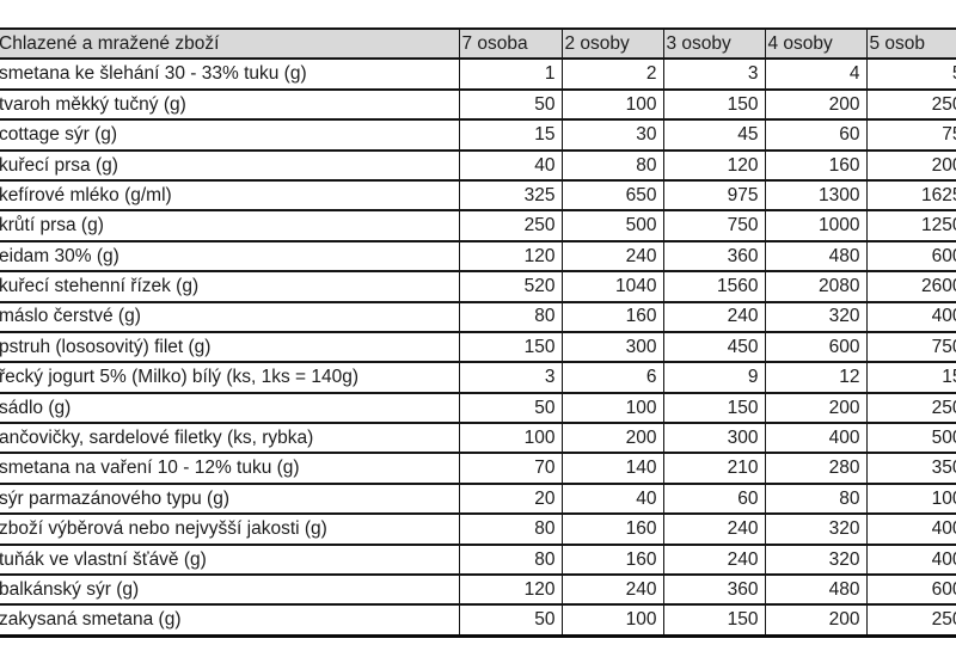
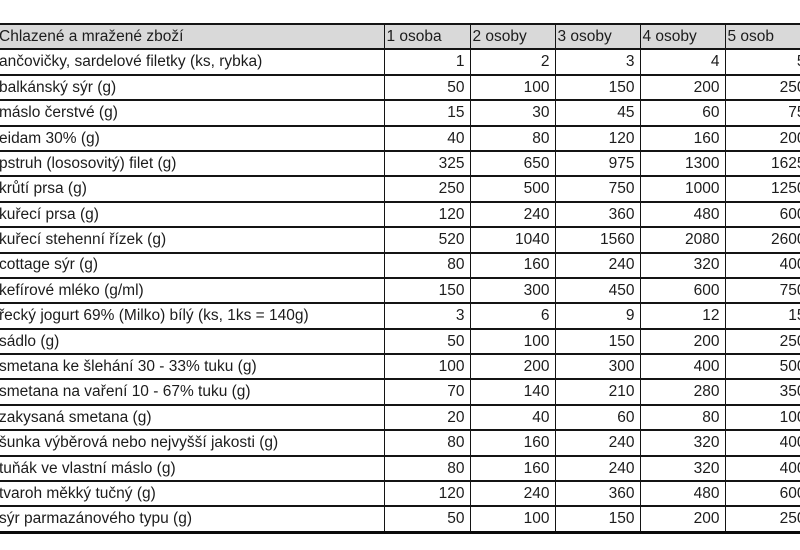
- Chlazené a mražené zboží	7 osoba	2 osoby	3 osoby	4 osoby	5 osob
+ Chlazené a mražené zboží	1 osoba	2 osoby	3 osoby	4 osoby	5 osob
- smetana ke šlehání 30 - 33% tuku (g)	1	2	3	4
+ ančovičky, sardelové filetky (ks, rybka)	1	2	3	4
- tvaroh měkký tučný (g)	50	100	150	200	25
+ balkánský sýr (g)	50	100	150	200	25
- cottage sýr (g)	15	30	45	60	7
+ máslo čerstvé (g)	15	30	45	60	7
- kuřecí prsa (g)	40	80	120	160	20
+ eidam 30% (g)	40	80	120	160	20
- kefírové mléko (g/ml)	325	650	975	1300	162
+ pstruh (lososovitý) filet (g)	325	650	975	1300	162
  krůtí prsa (g)	250	500	750	1000	125
- eidam 30% (g)	120	240	360	480	60
+ kuřecí prsa (g)	120	240	360	480	60
  kuřecí stehenní řízek (g)	520	1040	1560	2080	260
- máslo čerstvé (g)	80	160	240	320	40
+ cottage sýr (g)	80	160	240	320	40
- pstruh (lososovitý) filet (g)	150	300	450	600	75
+ kefírové mléko (g/ml)	150	300	450	600	75
- řecký jogurt 5% (Milko) bílý (ks, 1ks = 140g)	3	6	9	12	1
+ řecký jogurt 69% (Milko) bílý (ks, 1ks = 140g)	3	6	9	12	1
  sádlo (g)	50	100	150	200	25
- ančovičky, sardelové filetky (ks, rybka)	100	200	300	400	50
+ smetana ke šlehání 30 - 33% tuku (g)	100	200	300	400	50
- smetana na vaření 10 - 12% tuku (g)	70	140	210	280	35
+ smetana na vaření 10 - 67% tuku (g)	70	140	210	280	35
- sýr parmazánového typu (g)	20	40	60	80	10
+ zakysaná smetana (g)	20	40	60	80	10
- zboží výběrová nebo nejvyšší jakosti (g)	80	160	240	320	40
+ šunka výběrová nebo nejvyšší jakosti (g)	80	160	240	320	40
- tuňák ve vlastní šťávě (g)	80	160	240	320	40
+ tuňák ve vlastní máslo (g)	80	160	240	320	40
- balkánský sýr (g)	120	240	360	480	60
+ tvaroh měkký tučný (g)	120	240	360	480	60
- zakysaná smetana (g)	50	100	150	200	25
+ sýr parmazánového typu (g)	50	100	150	200	25
